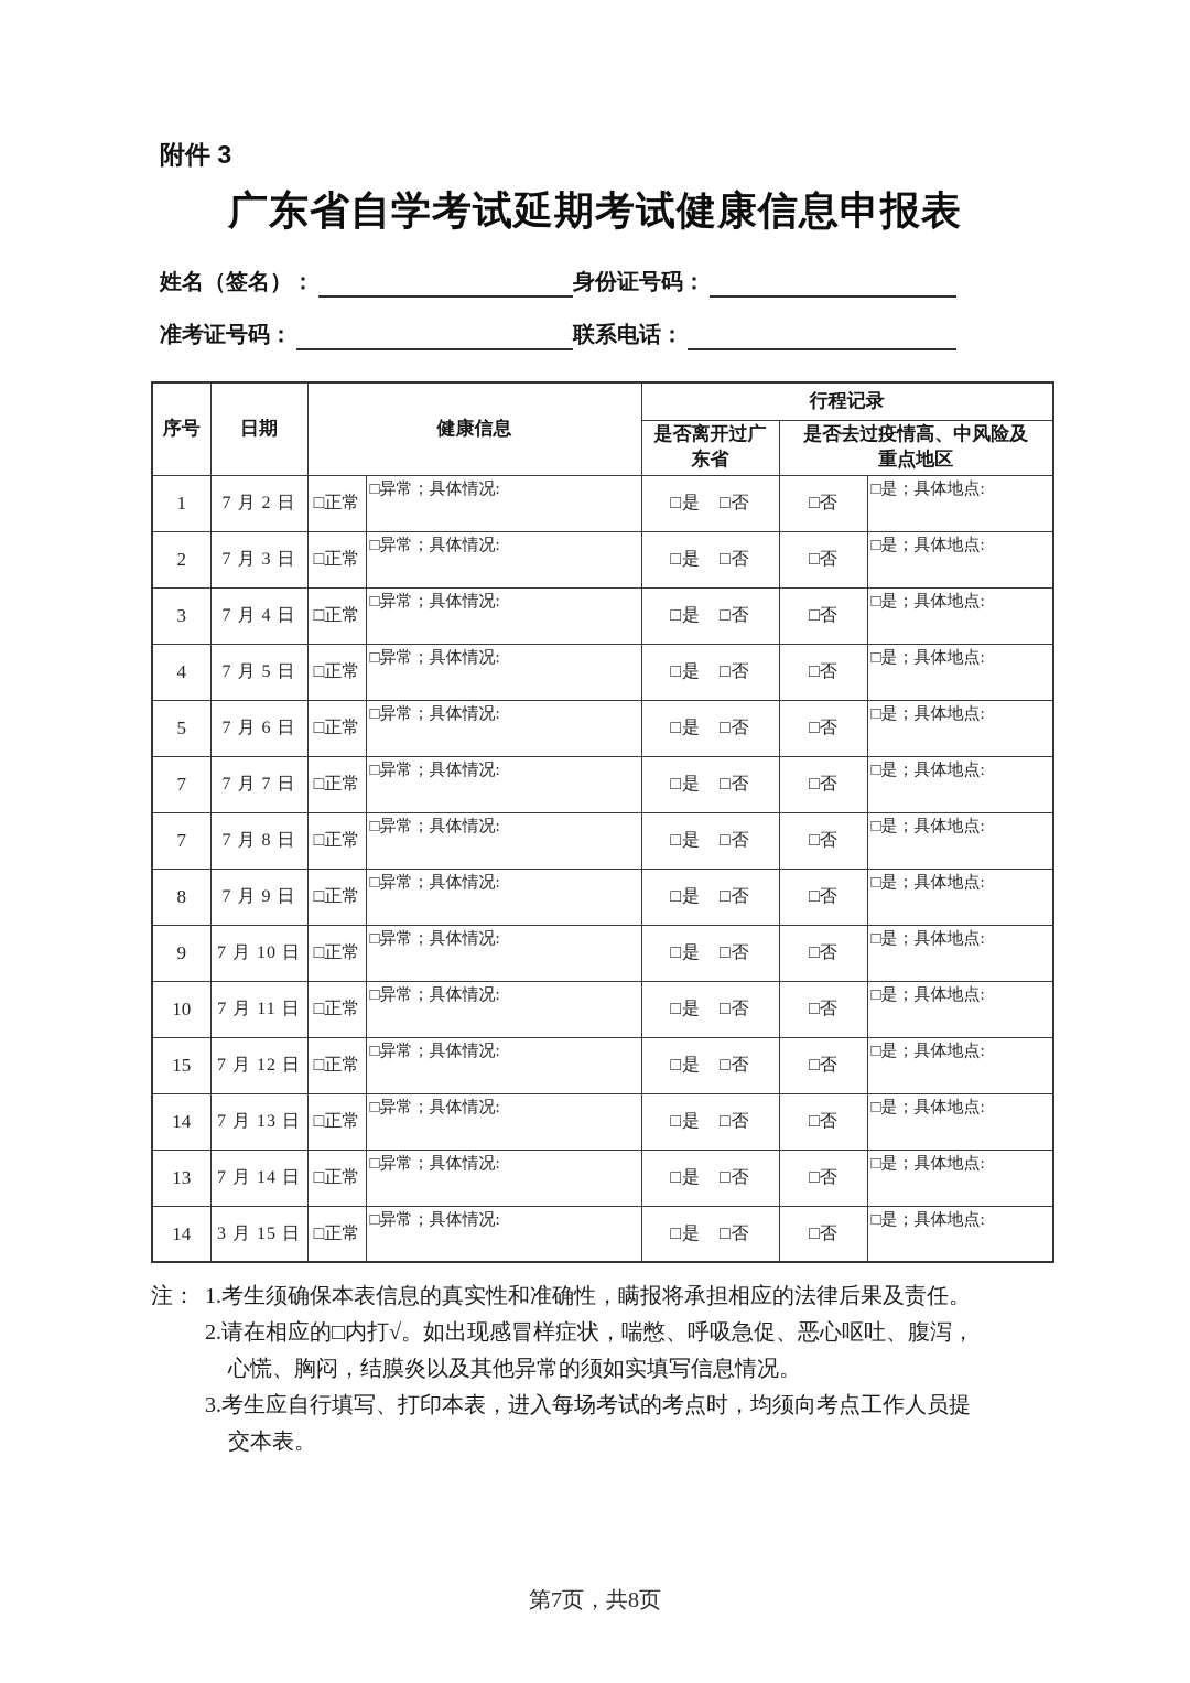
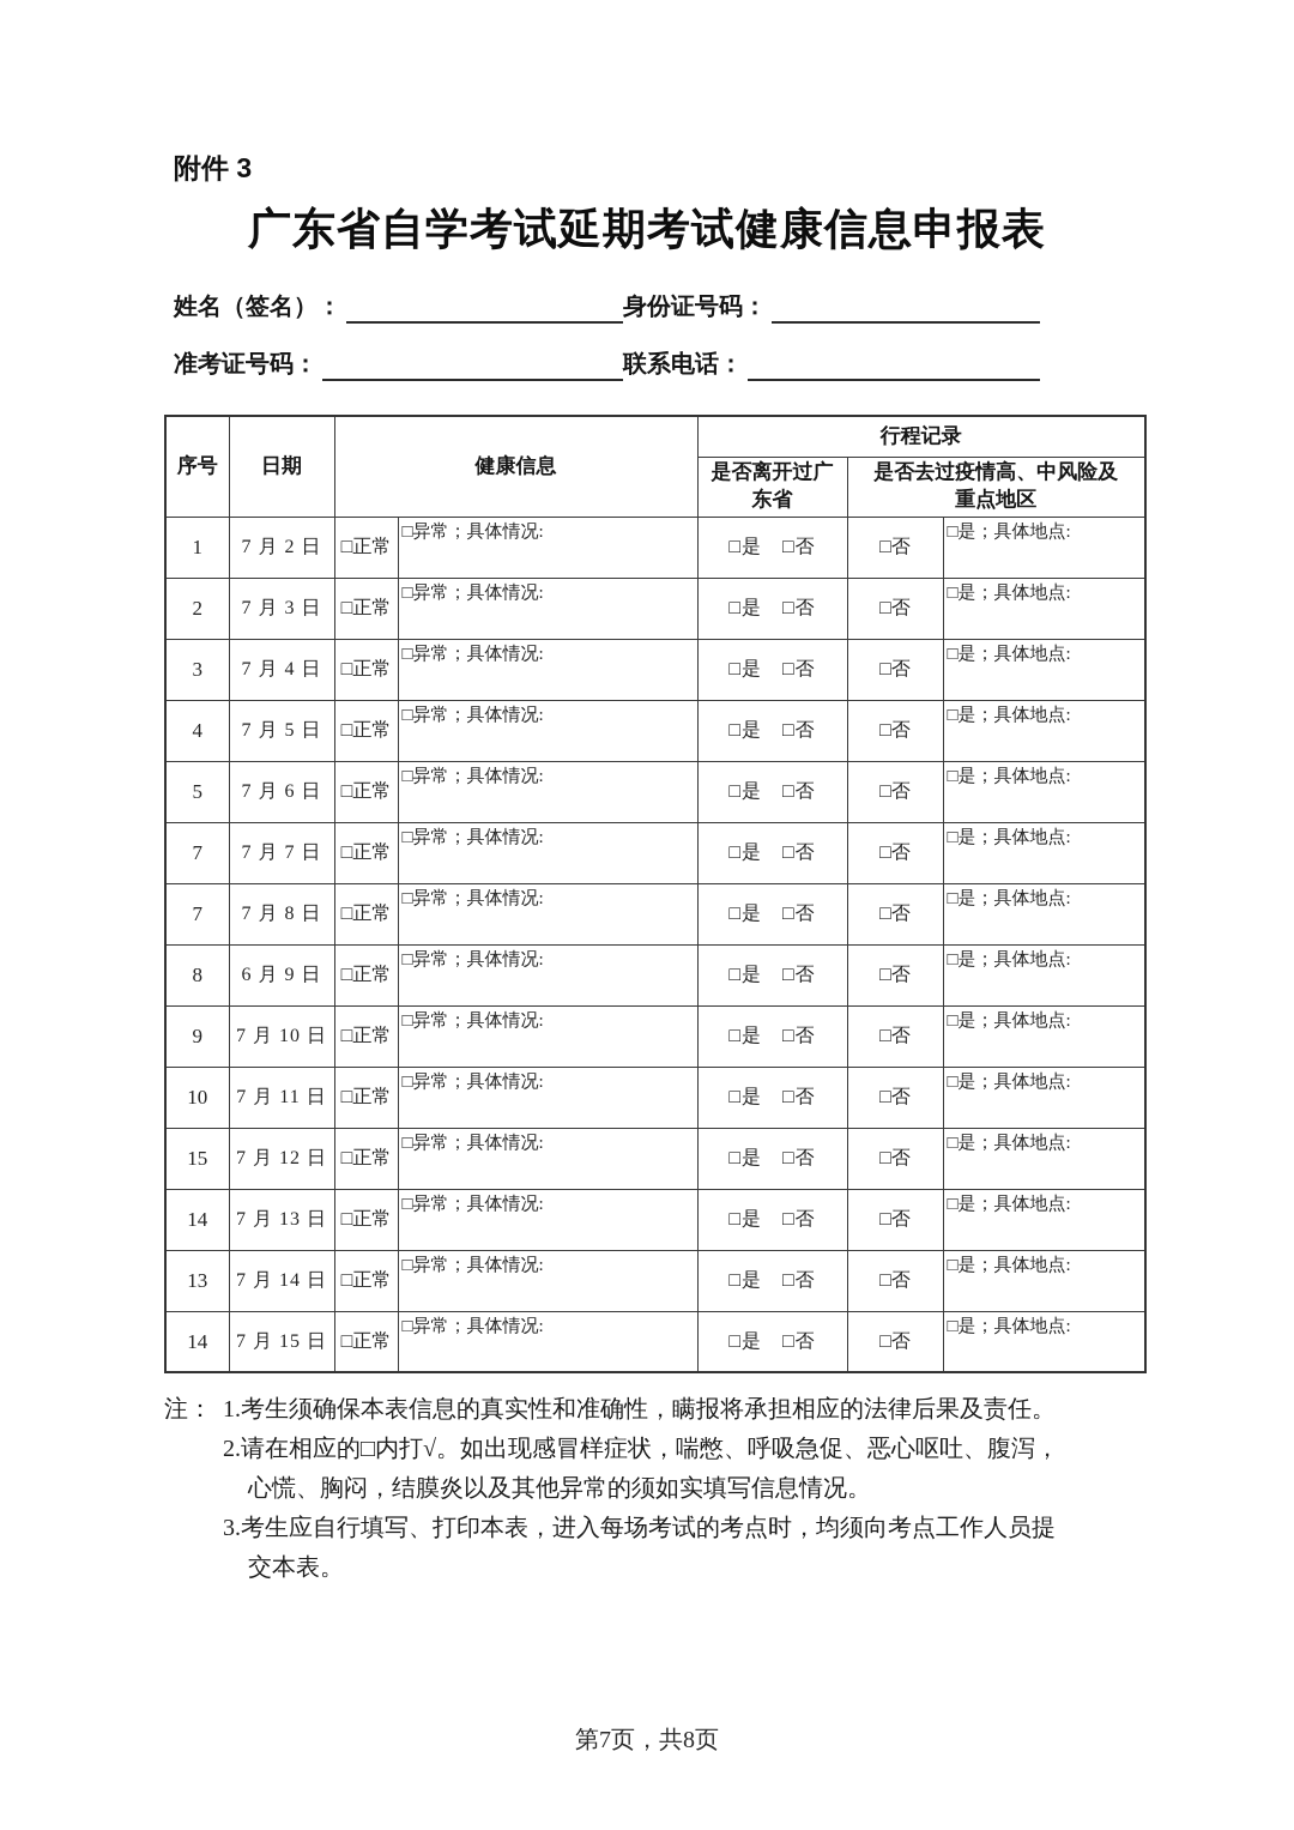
  附件 3
  广东省自学考试延期考试健康信息申报表
  姓名（签名）：
  身份证号码：
  准考证号码：
  联系电话：
  序号	日期	健康信息	行程记录
  是否离开过广东省	是否去过疫情高、中风险及重点地区
  1	7 月 2 日	□正常	□异常；具体情况:	□是 □否	□否	□是；具体地点:
  2	7 月 3 日	□正常	□异常；具体情况:	□是 □否	□否	□是；具体地点:
  3	7 月 4 日	□正常	□异常；具体情况:	□是 □否	□否	□是；具体地点:
  4	7 月 5 日	□正常	□异常；具体情况:	□是 □否	□否	□是；具体地点:
  5	7 月 6 日	□正常	□异常；具体情况:	□是 □否	□否	□是；具体地点:
  7	7 月 7 日	□正常	□异常；具体情况:	□是 □否	□否	□是；具体地点:
  7	7 月 8 日	□正常	□异常；具体情况:	□是 □否	□否	□是；具体地点:
- 8	7 月 9 日	□正常	□异常；具体情况:	□是 □否	□否	□是；具体地点:
+ 8	6 月 9 日	□正常	□异常；具体情况:	□是 □否	□否	□是；具体地点:
  9	7 月 10 日	□正常	□异常；具体情况:	□是 □否	□否	□是；具体地点:
  10	7 月 11 日	□正常	□异常；具体情况:	□是 □否	□否	□是；具体地点:
  15	7 月 12 日	□正常	□异常；具体情况:	□是 □否	□否	□是；具体地点:
  14	7 月 13 日	□正常	□异常；具体情况:	□是 □否	□否	□是；具体地点:
  13	7 月 14 日	□正常	□异常；具体情况:	□是 □否	□否	□是；具体地点:
- 14	3 月 15 日	□正常	□异常；具体情况:	□是 □否	□否	□是；具体地点:
+ 14	7 月 15 日	□正常	□异常；具体情况:	□是 □否	□否	□是；具体地点:
  注：
  1.考生须确保本表信息的真实性和准确性，瞒报将承担相应的法律后果及责任。
  2.请在相应的□内打√。如出现感冒样症状，喘憋、呼吸急促、恶心呕吐、腹泻，
  心慌、胸闷，结膜炎以及其他异常的须如实填写信息情况。
  3.考生应自行填写、打印本表，进入每场考试的考点时，均须向考点工作人员提
  交本表。
  第7页，共8页
